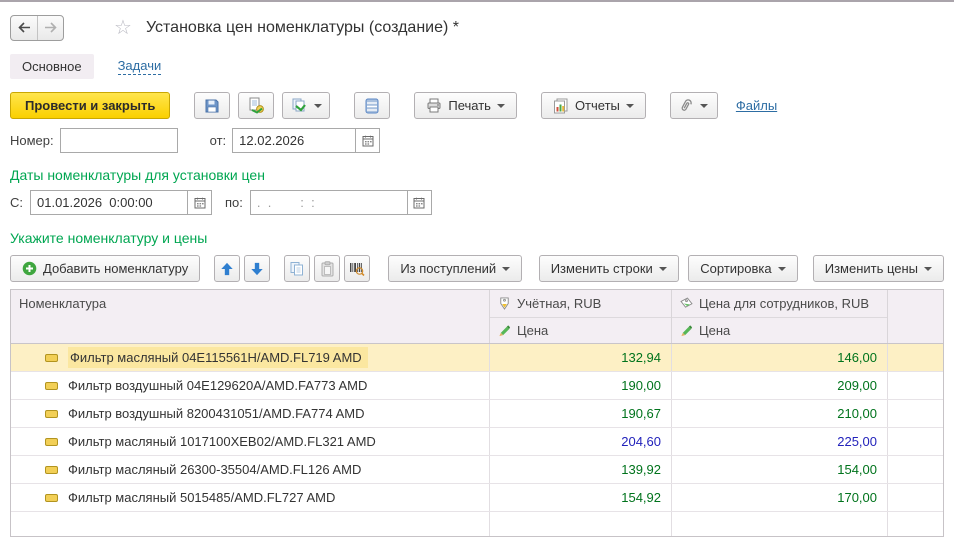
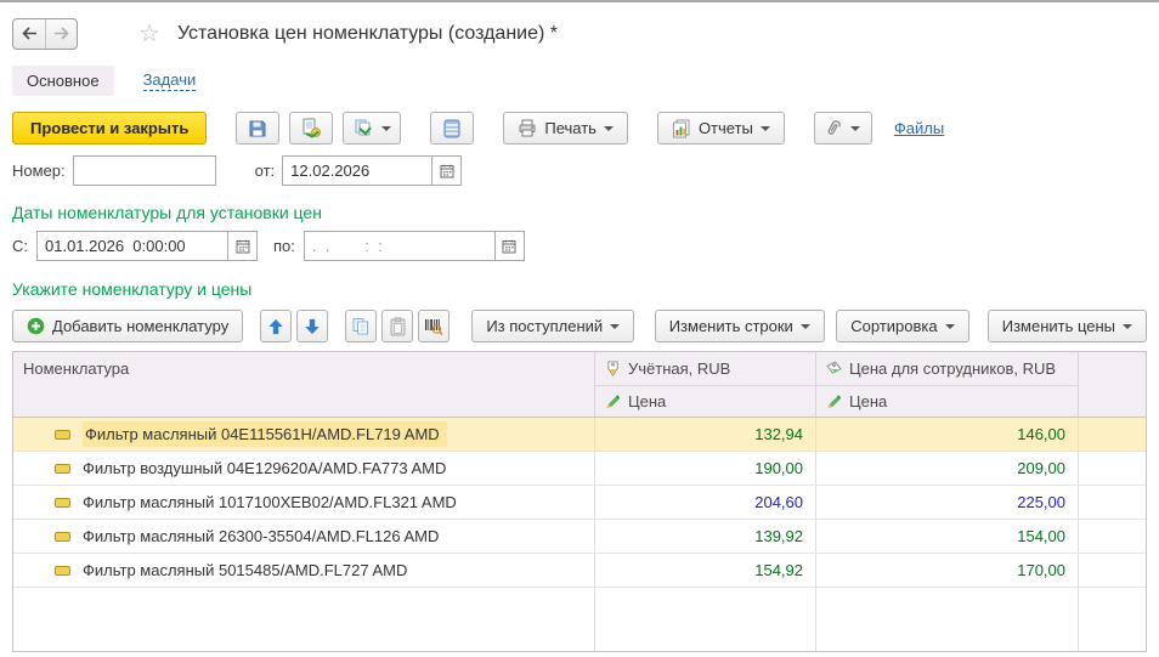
  ☆
  Установка цен номенклатуры (создание) *
  Основное
  Задачи
  Провести и закрыть
  Печать
  Отчеты
  Файлы
  Номер:
  от:
  12.02.2026
  Даты номенклатуры для установки цен
  С:
  01.01.2026 0:00:00
  по:
  . . : :
  Укажите номенклатуру и цены
  Добавить номенклатуру
  Из поступлений
  Изменить строки
  Сортировка
  Изменить цены
  Номенклатура
  Учётная, RUB
  Цена
  Цена для сотрудников, RUB
  Цена
  Фильтр масляный 04E115561H/AMD.FL719 AMD
  132,94
  146,00
  Фильтр воздушный 04E129620A/AMD.FA773 AMD
  190,00
  209,00
- Фильтр воздушный 8200431051/AMD.FA774 AMD
- 190,67
- 210,00
  Фильтр масляный 1017100XEB02/AMD.FL321 AMD
  204,60
  225,00
  Фильтр масляный 26300-35504/AMD.FL126 AMD
  139,92
  154,00
  Фильтр масляный 5015485/AMD.FL727 AMD
  154,92
  170,00
